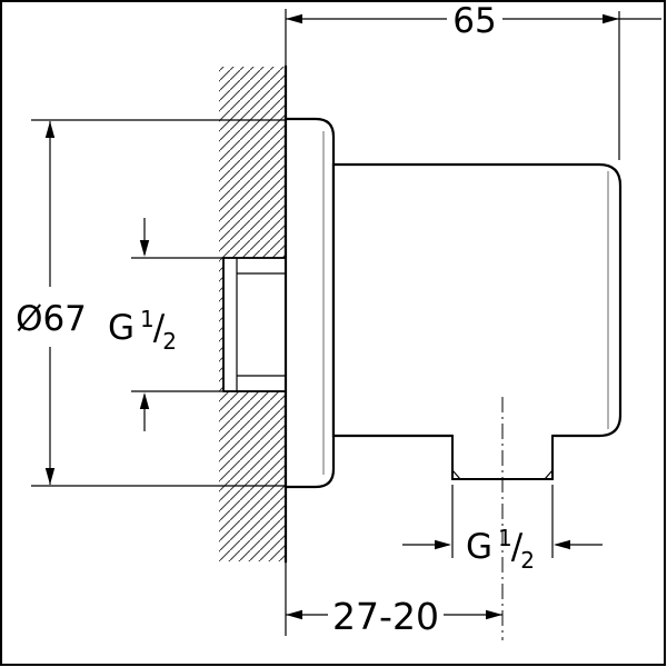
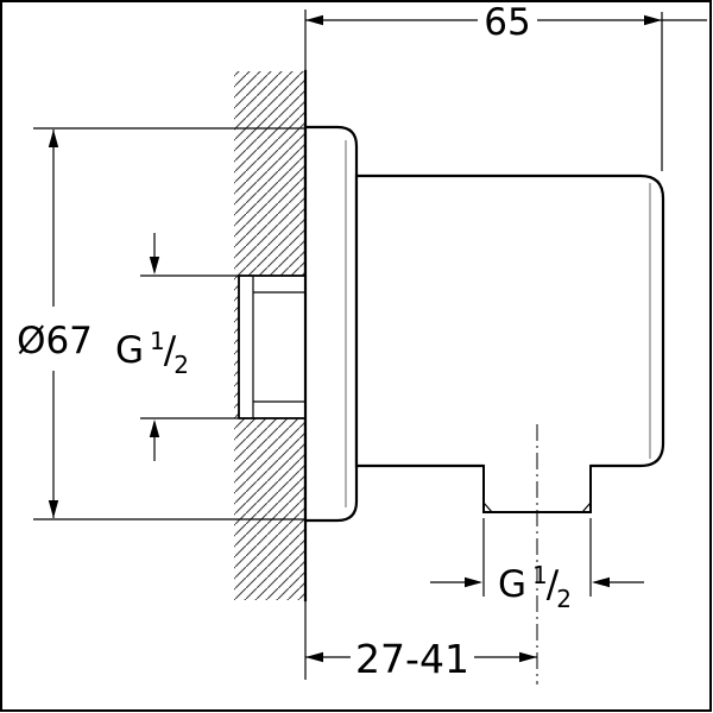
  65
  Ø67
  G 1/2
  G 1/2
- 27-20
+ 27-41
